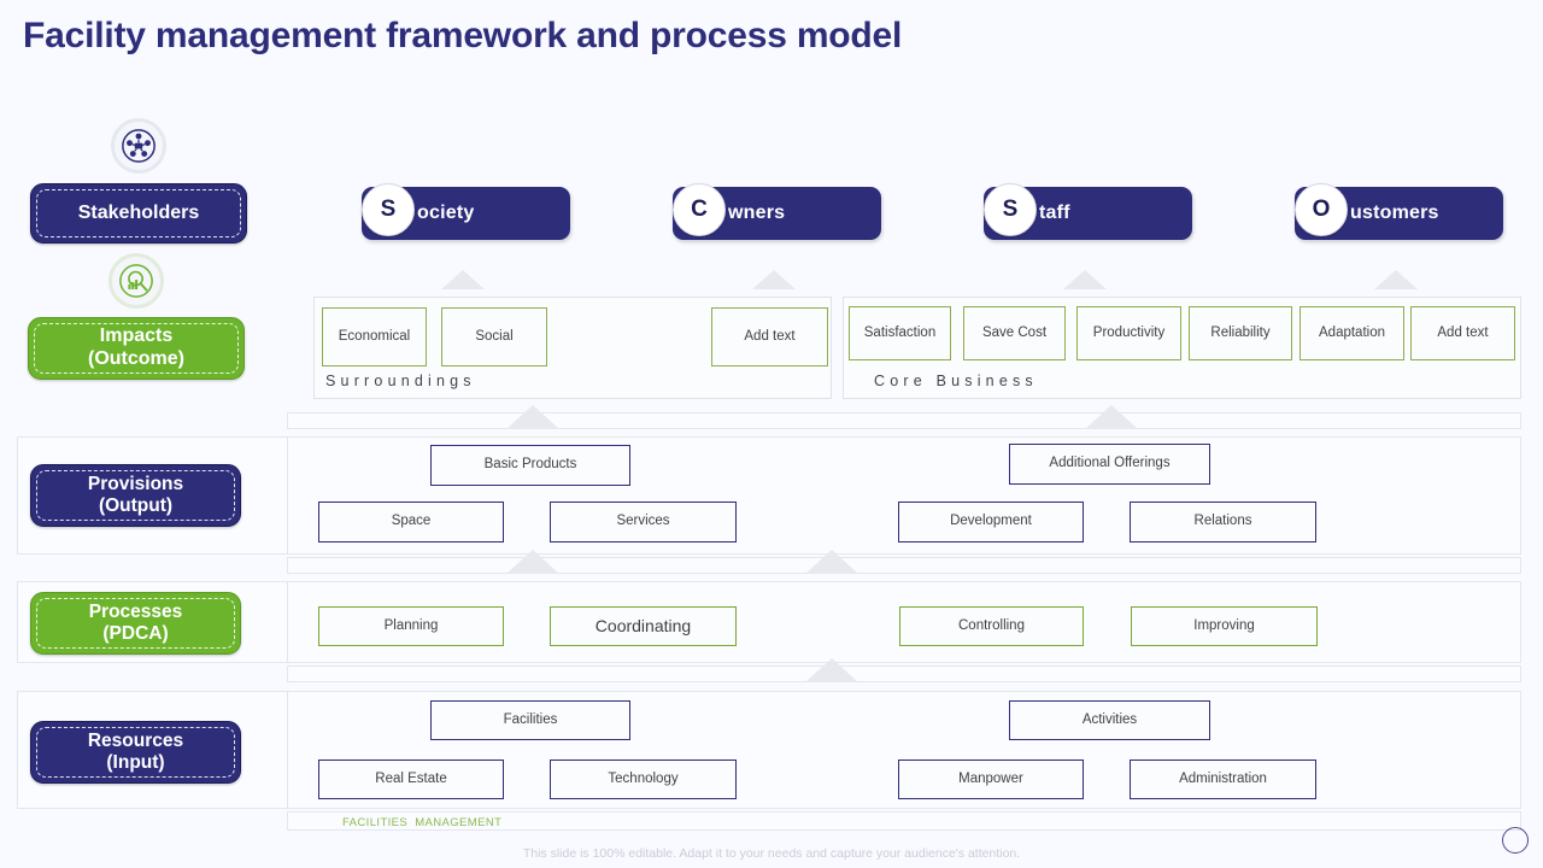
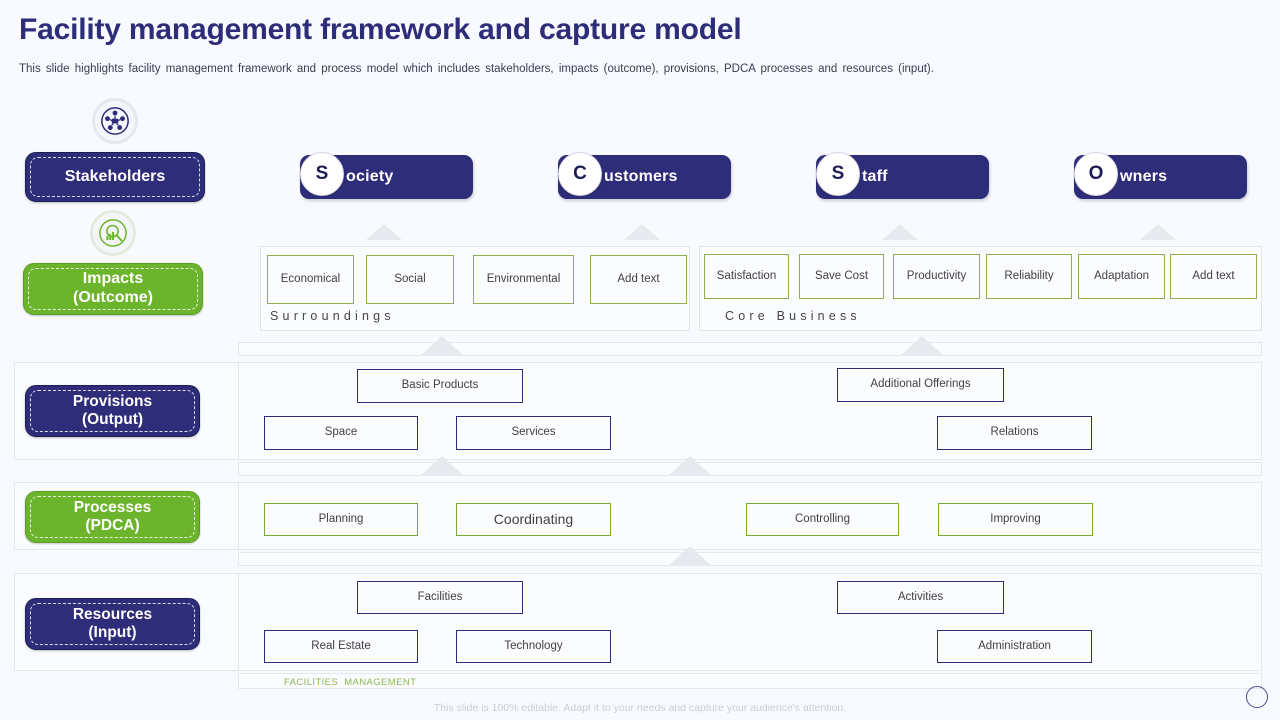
- Facility management framework and process model
+ Facility management framework and capture model
+ This slide highlights facility management framework and process model which includes stakeholders, impacts (outcome), provisions, PDCA processes and resources (input).
  Stakeholders
  Impacts
  (Outcome)
  S
  ociety
  C
- wners
+ ustomers
  S
  taff
  O
- ustomers
+ wners
  Economical
  Social
+ Environmental
  Add text
  Surroundings
  Satisfaction
  Save Cost
  Productivity
  Reliability
  Adaptation
  Add text
  Core Business
  Provisions
  (Output)
  Basic Products
  Additional Offerings
  Space
  Services
- Development
  Relations
  Processes
  (PDCA)
  Planning
  Coordinating
  Controlling
  Improving
  Resources
  (Input)
  Facilities
  Activities
  Real Estate
  Technology
- Manpower
  Administration
  FACILITIES MANAGEMENT
  This slide is 100% editable. Adapt it to your needs and capture your audience's attention.
